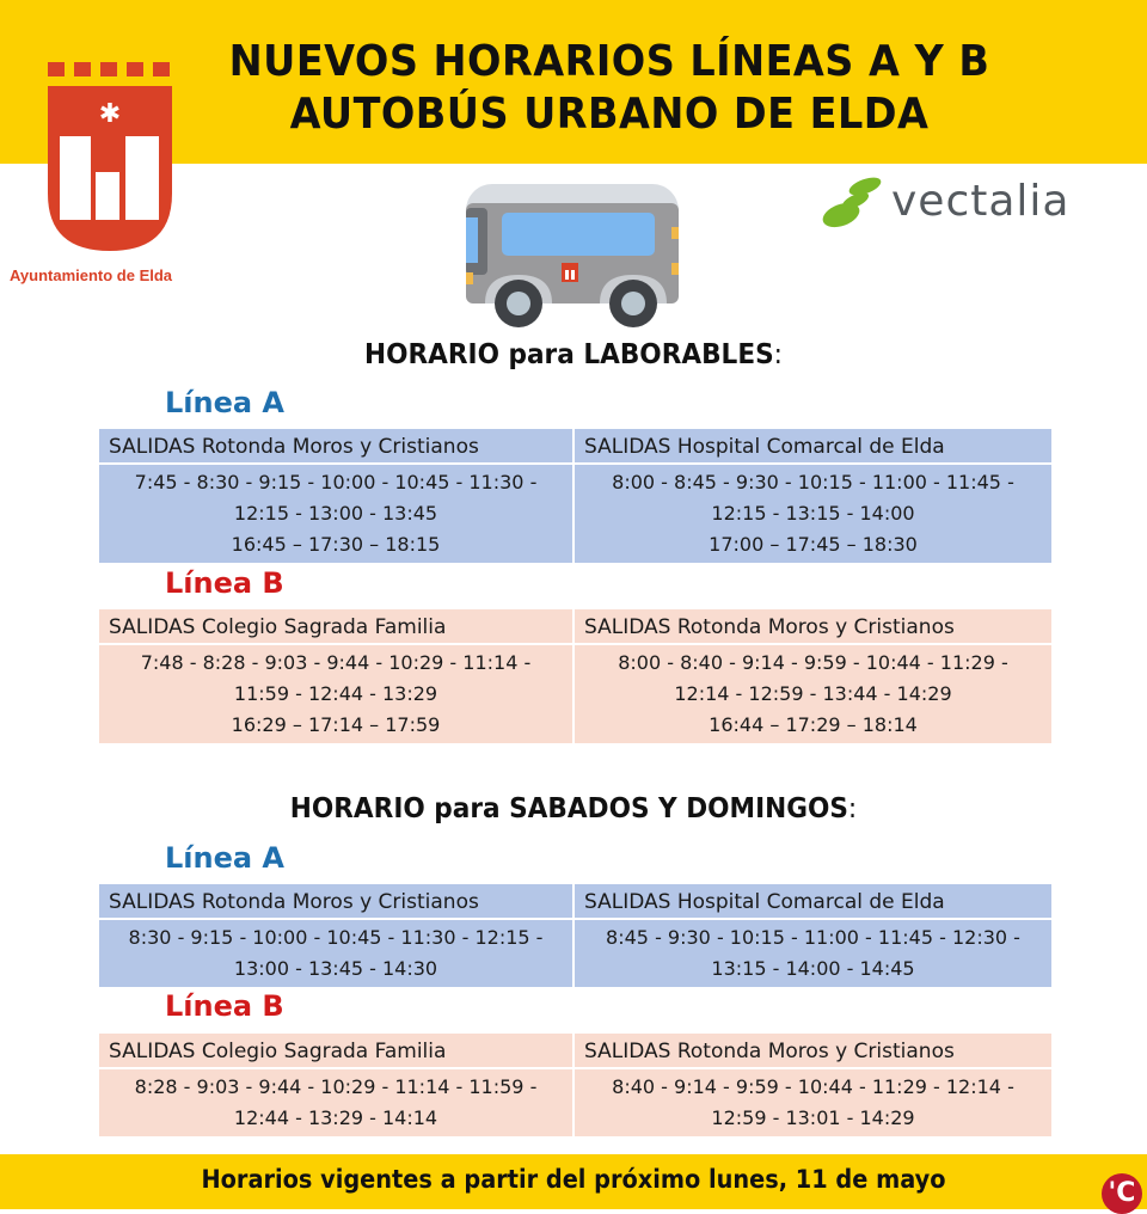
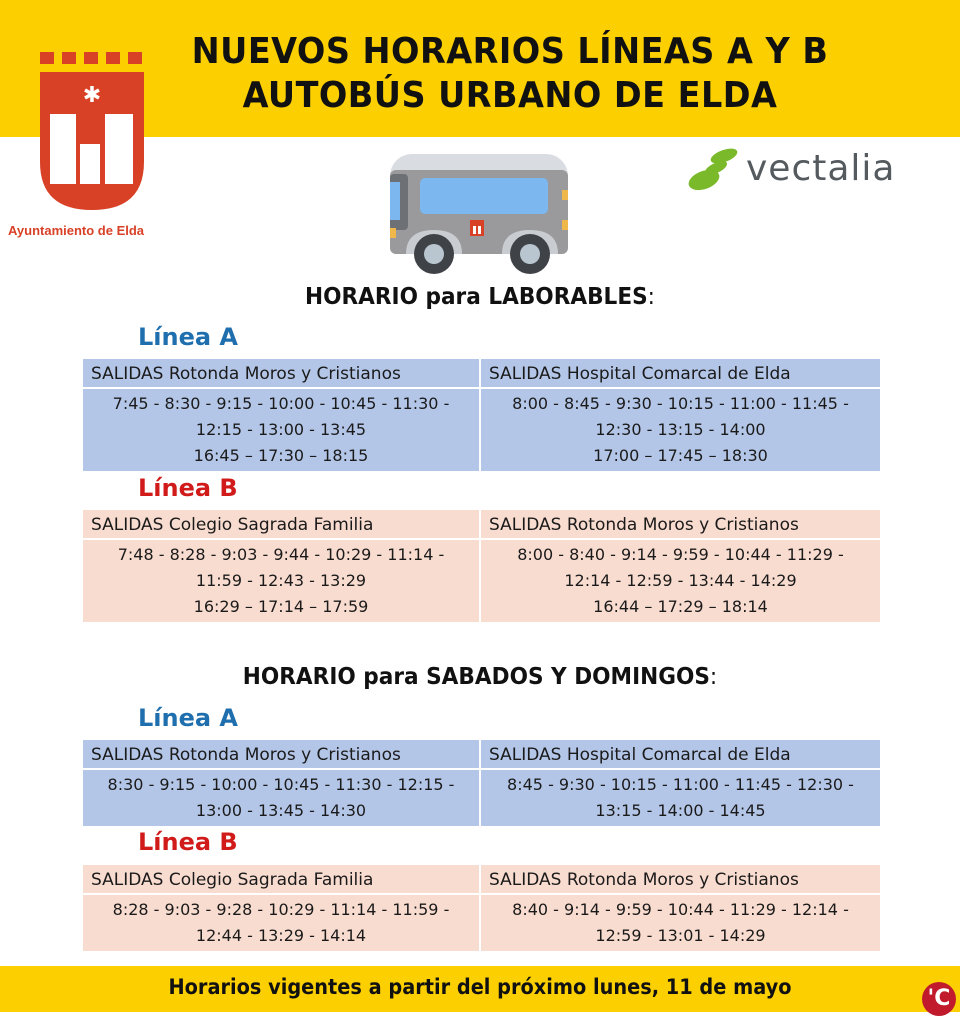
  NUEVOS HORARIOS LÍNEAS A Y B
  AUTOBÚS URBANO DE ELDA
  ✱
  Ayuntamiento de Elda
  vectalia
  HORARIO para LABORABLES:
  Línea A
  SALIDAS Rotonda Moros y Cristianos
  SALIDAS Hospital Comarcal de Elda
  7:45 - 8:30 - 9:15 - 10:00 - 10:45 - 11:30 -
  12:15 - 13:00 - 13:45
  16:45 – 17:30 – 18:15
  8:00 - 8:45 - 9:30 - 10:15 - 11:00 - 11:45 -
- 12:15 - 13:15 - 14:00
+ 12:30 - 13:15 - 14:00
  17:00 – 17:45 – 18:30
  Línea B
  SALIDAS Colegio Sagrada Familia
  SALIDAS Rotonda Moros y Cristianos
  7:48 - 8:28 - 9:03 - 9:44 - 10:29 - 11:14 -
- 11:59 - 12:44 - 13:29
+ 11:59 - 12:43 - 13:29
  16:29 – 17:14 – 17:59
  8:00 - 8:40 - 9:14 - 9:59 - 10:44 - 11:29 -
  12:14 - 12:59 - 13:44 - 14:29
  16:44 – 17:29 – 18:14
  HORARIO para SABADOS Y DOMINGOS:
  Línea A
  SALIDAS Rotonda Moros y Cristianos
  SALIDAS Hospital Comarcal de Elda
  8:30 - 9:15 - 10:00 - 10:45 - 11:30 - 12:15 -
  13:00 - 13:45 - 14:30
  8:45 - 9:30 - 10:15 - 11:00 - 11:45 - 12:30 -
  13:15 - 14:00 - 14:45
  Línea B
  SALIDAS Colegio Sagrada Familia
  SALIDAS Rotonda Moros y Cristianos
- 8:28 - 9:03 - 9:44 - 10:29 - 11:14 - 11:59 -
+ 8:28 - 9:03 - 9:28 - 10:29 - 11:14 - 11:59 -
  12:44 - 13:29 - 14:14
  8:40 - 9:14 - 9:59 - 10:44 - 11:29 - 12:14 -
  12:59 - 13:01 - 14:29
  Horarios vigentes a partir del próximo lunes, 11 de mayo
  'C
